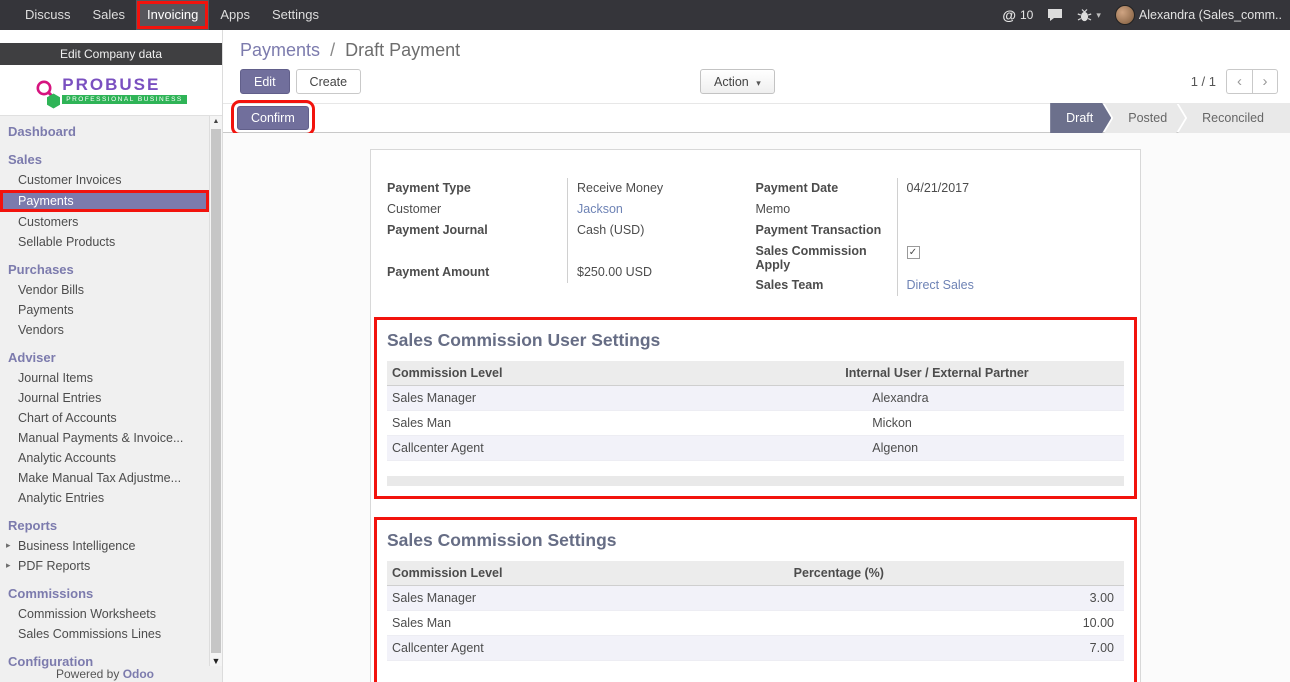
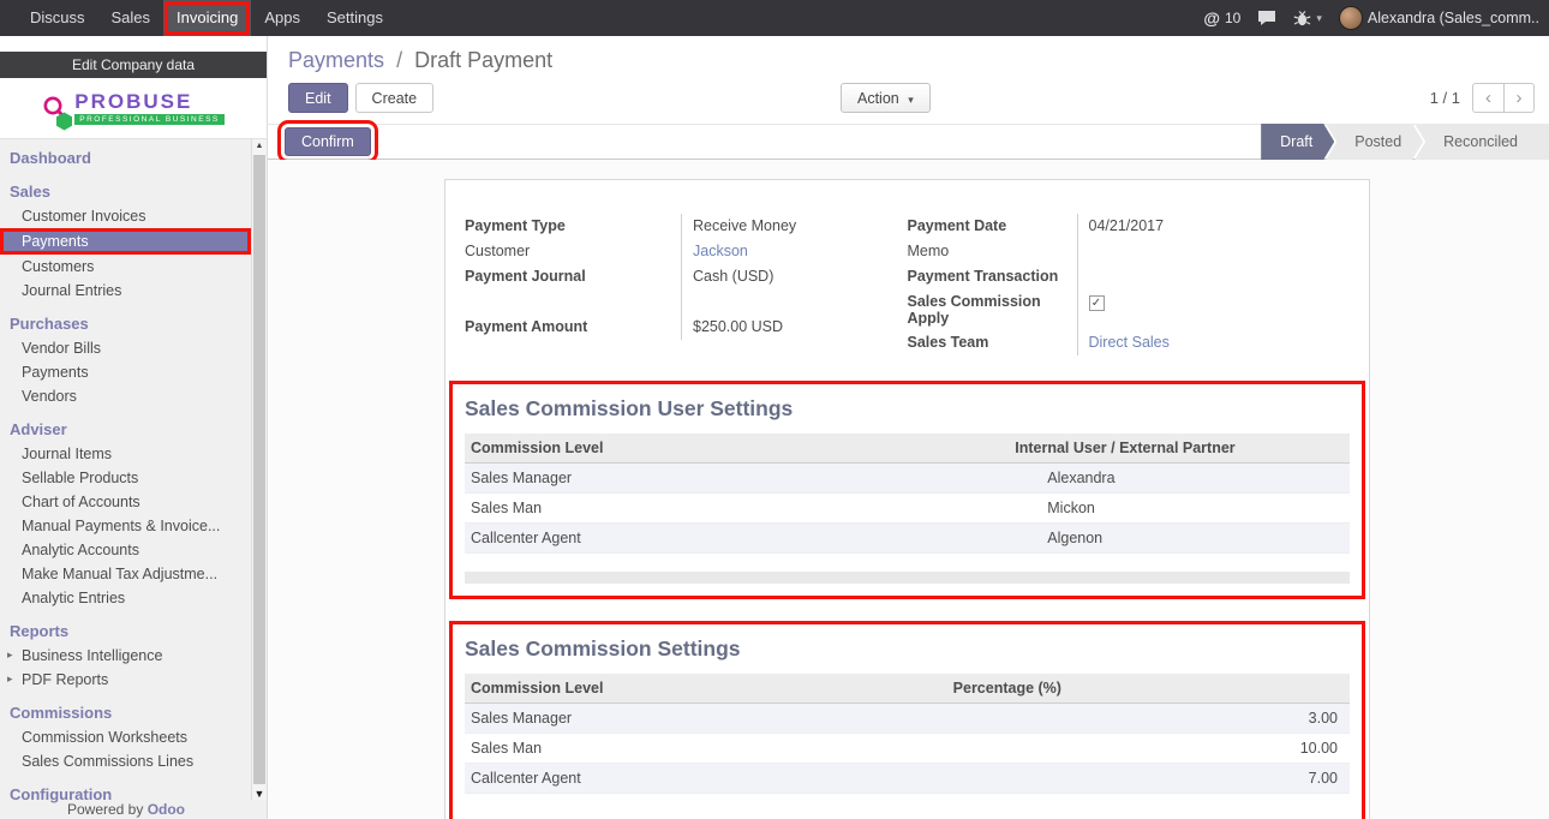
  Discuss
  Sales
  Invoicing
  Apps
  Settings
  @
  10
  ▾
  Alexandra (Sales_comm..
  Edit Company data
  PROBUSE
  Dashboard
  Sales
  Customer Invoices
  Payments
  Customers
- Sellable Products
+ Journal Entries
  Purchases
  Vendor Bills
  Payments
  Vendors
  Adviser
  Journal Items
- Journal Entries
+ Sellable Products
  Chart of Accounts
  Manual Payments & Invoice...
  Analytic Accounts
  Make Manual Tax Adjustme...
  Analytic Entries
  Reports
  ▸
  Business Intelligence
  ▸
  PDF Reports
  Commissions
  Commission Worksheets
  Sales Commissions Lines
  Configuration
  Powered by Odoo
  ▼
  Payments / Draft Payment
  Edit
  Create
  Action ▾
  1 / 1
  ‹
  ›
  Confirm
  Draft
  Posted
  Reconciled
  Payment Type
  Receive Money
  Customer
  Jackson
  Payment Journal
  Cash (USD)
  Payment Amount
  $250.00 USD
  Payment Date
  04/21/2017
  Memo
  Payment Transaction
  Sales Commission Apply
  ✓
  Sales Team
  Direct Sales
  Sales Commission User Settings
  Commission Level	Internal User / External Partner
  Sales Manager	Alexandra
  Sales Man	Mickon
  Callcenter Agent	Algenon
  Sales Commission Settings
  Commission Level	Percentage (%)
  Sales Manager	3.00
  Sales Man	10.00
  Callcenter Agent	7.00
